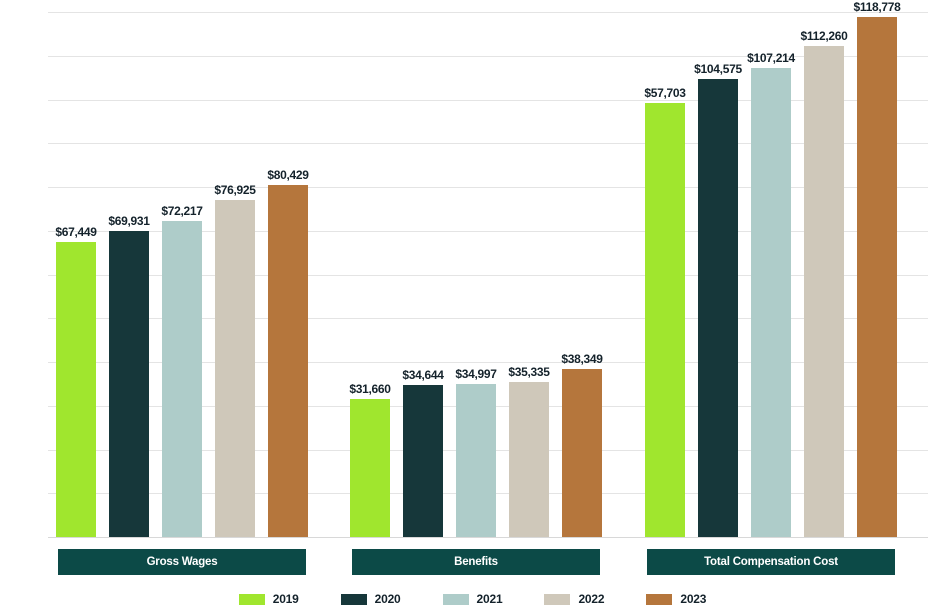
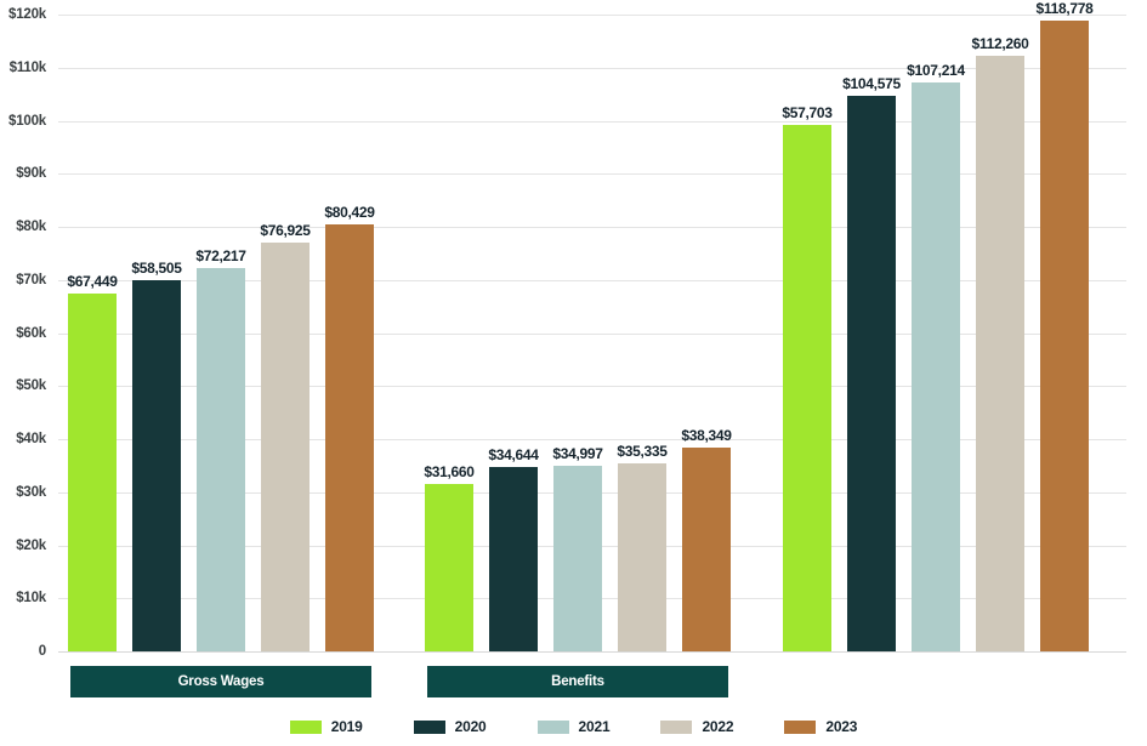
+ $120k
+ $110k
+ $100k
+ $90k
+ $80k
+ $70k
+ $60k
+ $50k
+ $40k
+ $30k
+ $20k
+ $10k
+ 0
  $67,449
- $69,931
+ $58,505
  $72,217
  $76,925
  $80,429
  $31,660
  $34,644
  $34,997
  $35,335
  $38,349
  $57,703
  $104,575
  $107,214
  $112,260
  $118,778
  Gross Wages
  Benefits
- Total Compensation Cost
  2019
  2020
  2021
  2022
  2023
